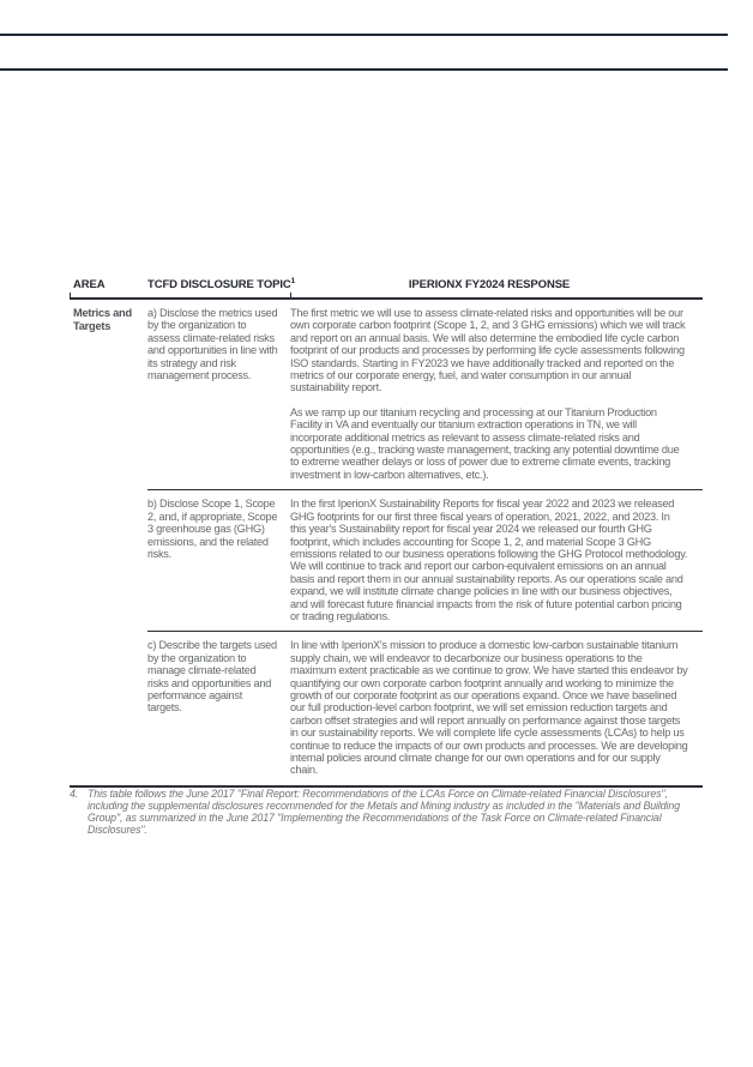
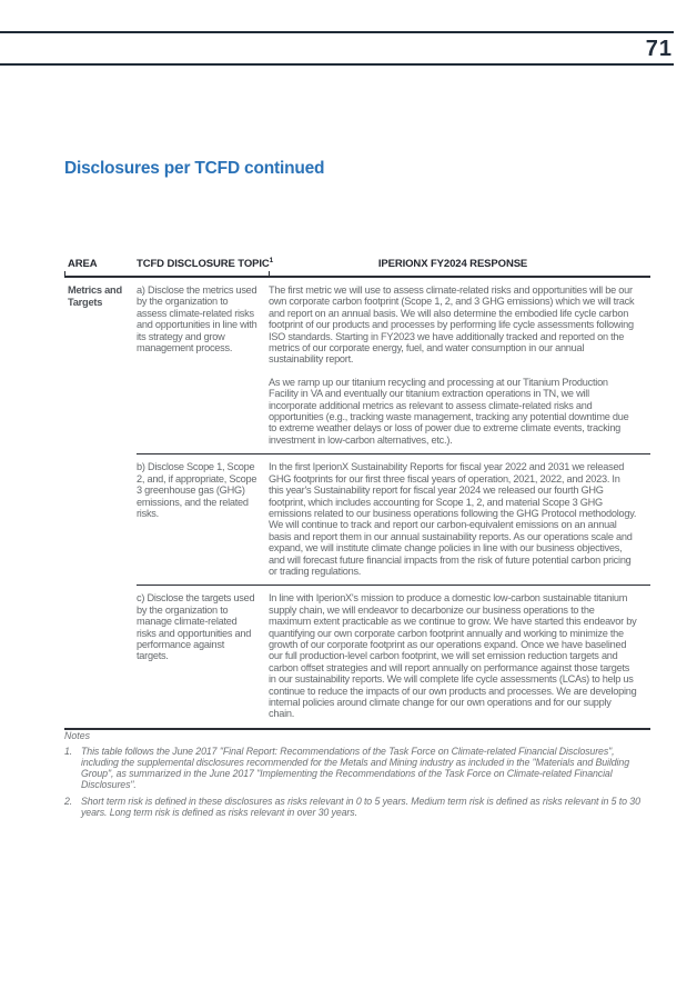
+ 71
+ Disclosures per TCFD continued
  AREA	TCFD DISCLOSURE TOPIC	IPERIONX FY2024 RESPONSE
- Metrics and Targets	a) Disclose the metrics used by the organization to assess climate-related risks and opportunities in line with its strategy and risk management process.	The first metric we will use to assess climate-related risks and opportunities will be our own corporate carbon footprint (Scope 1, 2, and 3 GHG emissions) which we will track and report on an annual basis. We will also determine the embodied life cycle carbon footprint of our products and processes by performing life cycle assessments following ISO standards. Starting in FY2023 we have additionally tracked and reported on the metrics of our corporate energy, fuel, and water consumption in our annual sustainability report. As we ramp up our titanium recycling and processing at our Titanium Production Facility in VA and eventually our titanium extraction operations in TN, we will incorporate additional metrics as relevant to assess climate-related risks and opportunities (e.g., tracking waste management, tracking any potential downtime due to extreme weather delays or loss of power due to extreme climate events, tracking investment in low-carbon alternatives, etc.).
+ Metrics and Targets	a) Disclose the metrics used by the organization to assess climate-related risks and opportunities in line with its strategy and grow management process.	The first metric we will use to assess climate-related risks and opportunities will be our own corporate carbon footprint (Scope 1, 2, and 3 GHG emissions) which we will track and report on an annual basis. We will also determine the embodied life cycle carbon footprint of our products and processes by performing life cycle assessments following ISO standards. Starting in FY2023 we have additionally tracked and reported on the metrics of our corporate energy, fuel, and water consumption in our annual sustainability report. As we ramp up our titanium recycling and processing at our Titanium Production Facility in VA and eventually our titanium extraction operations in TN, we will incorporate additional metrics as relevant to assess climate-related risks and opportunities (e.g., tracking waste management, tracking any potential downtime due to extreme weather delays or loss of power due to extreme climate events, tracking investment in low-carbon alternatives, etc.).
- b) Disclose Scope 1, Scope 2, and, if appropriate, Scope 3 greenhouse gas (GHG) emissions, and the related risks.	In the first IperionX Sustainability Reports for fiscal year 2022 and 2023 we released GHG footprints for our first three fiscal years of operation, 2021, 2022, and 2023. In this year's Sustainability report for fiscal year 2024 we released our fourth GHG footprint, which includes accounting for Scope 1, 2, and material Scope 3 GHG emissions related to our business operations following the GHG Protocol methodology. We will continue to track and report our carbon-equivalent emissions on an annual basis and report them in our annual sustainability reports. As our operations scale and expand, we will institute climate change policies in line with our business objectives, and will forecast future financial impacts from the risk of future potential carbon pricing or trading regulations.
+ b) Disclose Scope 1, Scope 2, and, if appropriate, Scope 3 greenhouse gas (GHG) emissions, and the related risks.	In the first IperionX Sustainability Reports for fiscal year 2022 and 2031 we released GHG footprints for our first three fiscal years of operation, 2021, 2022, and 2023. In this year's Sustainability report for fiscal year 2024 we released our fourth GHG footprint, which includes accounting for Scope 1, 2, and material Scope 3 GHG emissions related to our business operations following the GHG Protocol methodology. We will continue to track and report our carbon-equivalent emissions on an annual basis and report them in our annual sustainability reports. As our operations scale and expand, we will institute climate change policies in line with our business objectives, and will forecast future financial impacts from the risk of future potential carbon pricing or trading regulations.
- c) Describe the targets used by the organization to manage climate-related risks and opportunities and performance against targets.	In line with IperionX's mission to produce a domestic low-carbon sustainable titanium supply chain, we will endeavor to decarbonize our business operations to the maximum extent practicable as we continue to grow. We have started this endeavor by quantifying our own corporate carbon footprint annually and working to minimize the growth of our corporate footprint as our operations expand. Once we have baselined our full production-level carbon footprint, we will set emission reduction targets and carbon offset strategies and will report annually on performance against those targets in our sustainability reports. We will complete life cycle assessments (LCAs) to help us continue to reduce the impacts of our own products and processes. We are developing internal policies around climate change for our own operations and for our supply chain.
+ c) Disclose the targets used by the organization to manage climate-related risks and opportunities and performance against targets.	In line with IperionX's mission to produce a domestic low-carbon sustainable titanium supply chain, we will endeavor to decarbonize our business operations to the maximum extent practicable as we continue to grow. We have started this endeavor by quantifying our own corporate carbon footprint annually and working to minimize the growth of our corporate footprint as our operations expand. Once we have baselined our full production-level carbon footprint, we will set emission reduction targets and carbon offset strategies and will report annually on performance against those targets in our sustainability reports. We will complete life cycle assessments (LCAs) to help us continue to reduce the impacts of our own products and processes. We are developing internal policies around climate change for our own operations and for our supply chain.
+ Notes
- 4.
+ 1.
- This table follows the June 2017 "Final Report: Recommendations of the LCAs Force on Climate-related Financial Disclosures", including the supplemental disclosures recommended for the Metals and Mining industry as included in the "Materials and Building Group", as summarized in the June 2017 "Implementing the Recommendations of the Task Force on Climate-related Financial Disclosures".
+ This table follows the June 2017 "Final Report: Recommendations of the Task Force on Climate-related Financial Disclosures", including the supplemental disclosures recommended for the Metals and Mining industry as included in the "Materials and Building Group", as summarized in the June 2017 "Implementing the Recommendations of the Task Force on Climate-related Financial Disclosures".
+ 2.
+ Short term risk is defined in these disclosures as risks relevant in 0 to 5 years. Medium term risk is defined as risks relevant in 5 to 30 years. Long term risk is defined as risks relevant in over 30 years.
